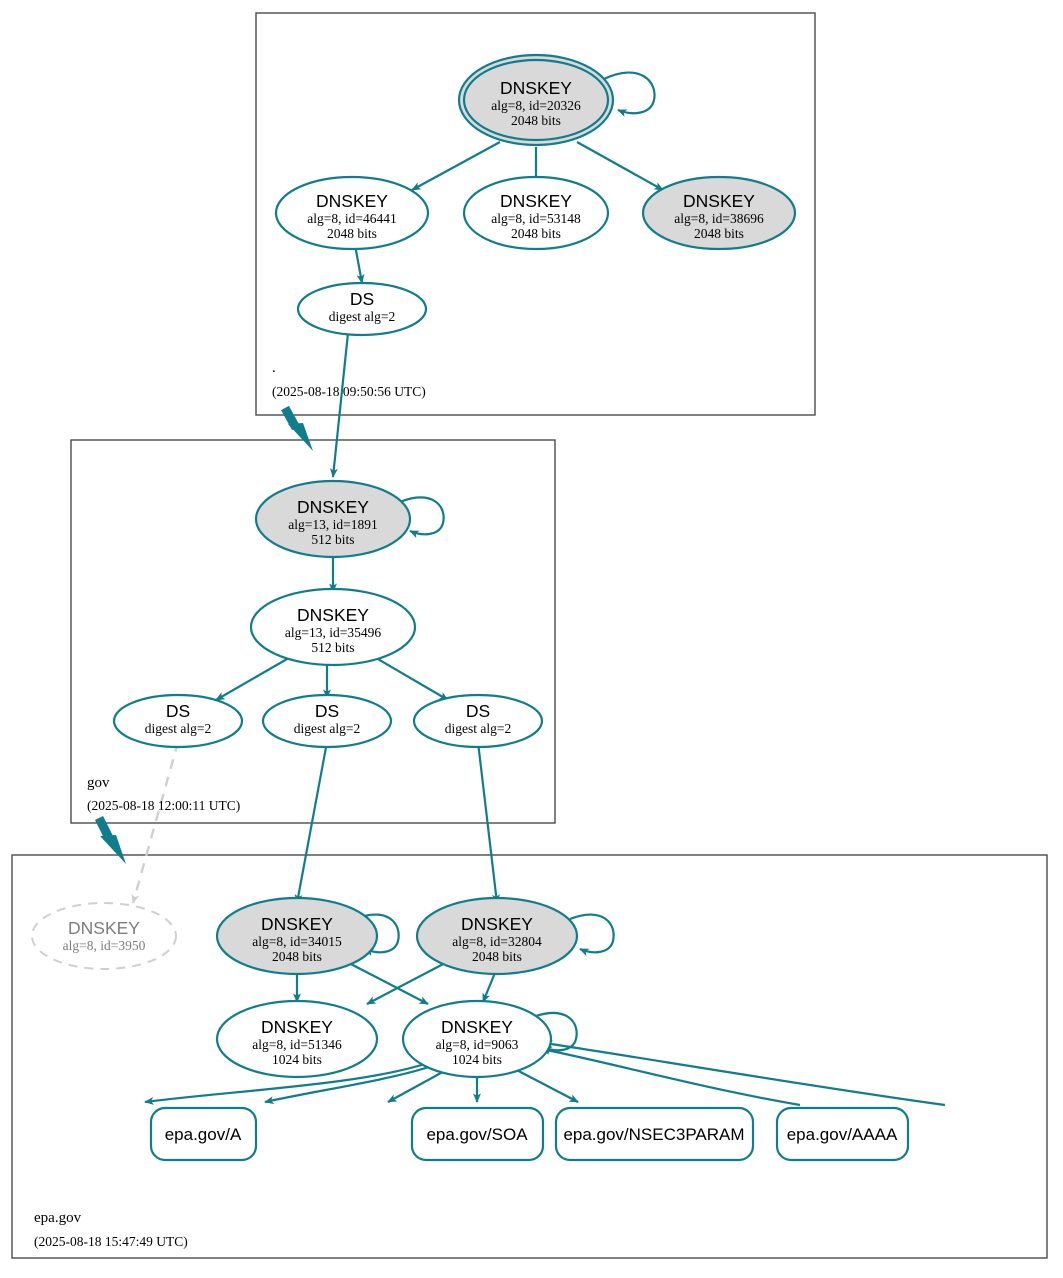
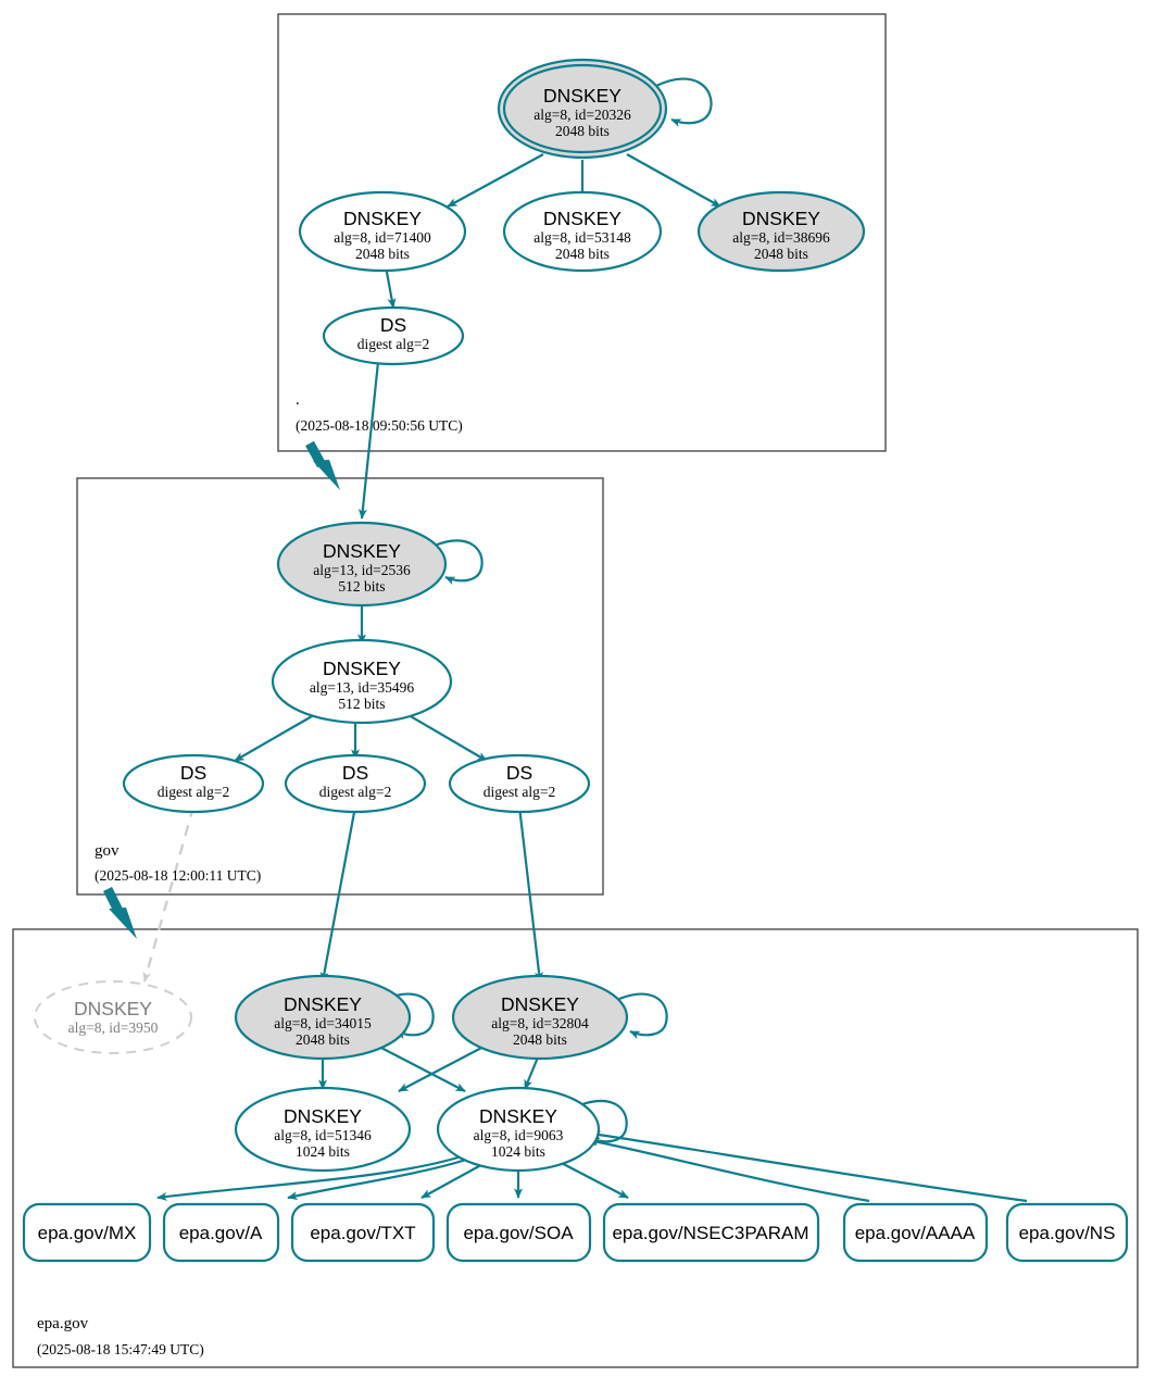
  DNSKEY
  alg=8, id=20326
  2048 bits
  DNSKEY
- alg=8, id=46441
+ alg=8, id=71400
  2048 bits
  DNSKEY
  alg=8, id=53148
  2048 bits
  DNSKEY
  alg=8, id=38696
  2048 bits
  DS
  digest alg=2
  .
  (2025-08-18 09:50:56 UTC)
  DNSKEY
- alg=13, id=1891
+ alg=13, id=2536
  512 bits
  DNSKEY
  alg=13, id=35496
  512 bits
  DS
  digest alg=2
  DS
  digest alg=2
  DS
  digest alg=2
  gov
  (2025-08-18 12:00:11 UTC)
  DNSKEY
  alg=8, id=3950
  DNSKEY
  alg=8, id=34015
  2048 bits
  DNSKEY
  alg=8, id=32804
  2048 bits
  DNSKEY
  alg=8, id=51346
  1024 bits
  DNSKEY
  alg=8, id=9063
  1024 bits
+ epa.gov/MX
  epa.gov/A
+ epa.gov/TXT
  epa.gov/SOA
  epa.gov/NSEC3PARAM
  epa.gov/AAAA
+ epa.gov/NS
  epa.gov
  (2025-08-18 15:47:49 UTC)
